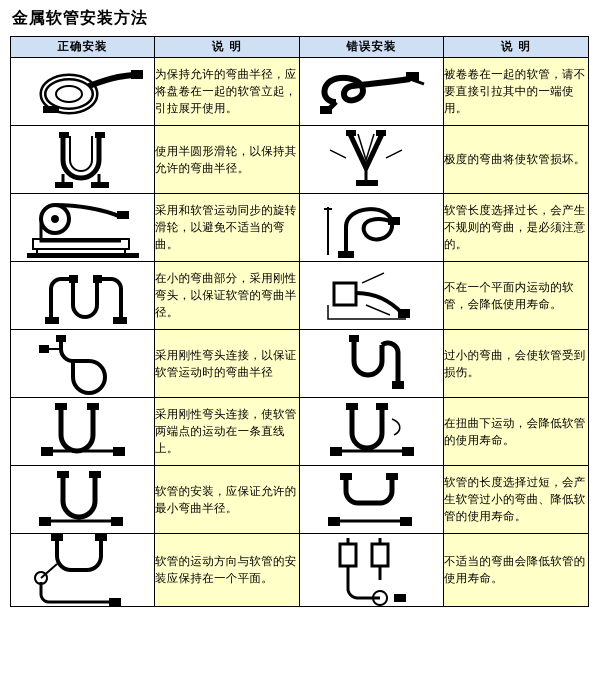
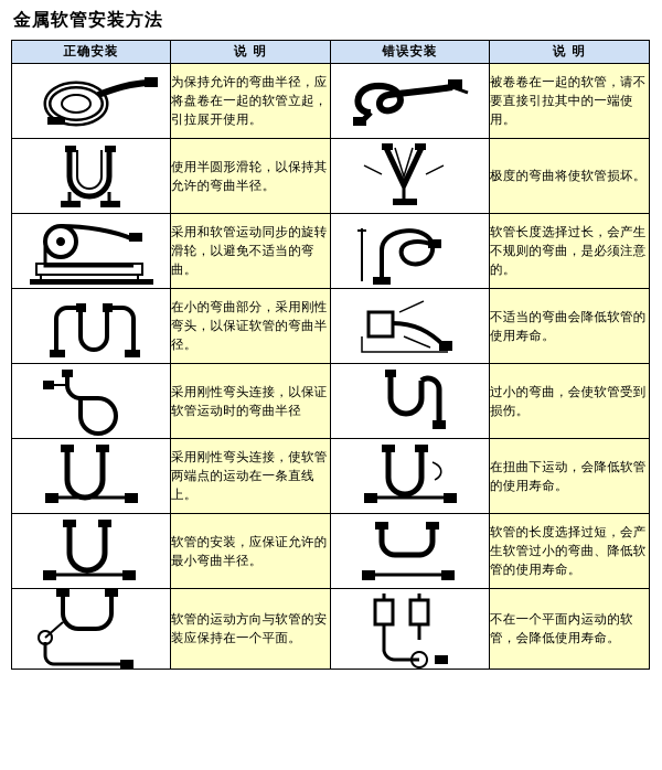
  金属软管安装方法
  正确安装	说 明	错误安装	说 明
  	为保持允许的弯曲半径，应将盘卷在一起的软管立起，引拉展开使用。		被卷卷在一起的软管，请不要直接引拉其中的一端使用。
  	使用半圆形滑轮，以保持其允许的弯曲半径。		极度的弯曲将使软管损坏。
  	采用和软管运动同步的旋转滑轮，以避免不适当的弯曲。		软管长度选择过长，会产生不规则的弯曲，是必须注意的。
- 	在小的弯曲部分，采用刚性弯头，以保证软管的弯曲半径。		不在一个平面内运动的软管，会降低使用寿命。
+ 	在小的弯曲部分，采用刚性弯头，以保证软管的弯曲半径。		不适当的弯曲会降低软管的使用寿命。
  	采用刚性弯头连接，以保证软管运动时的弯曲半径		过小的弯曲，会使软管受到损伤。
  	采用刚性弯头连接，使软管两端点的运动在一条直线上。		在扭曲下运动，会降低软管的使用寿命。
  	软管的安装，应保证允许的最小弯曲半径。		软管的长度选择过短，会产生软管过小的弯曲、降低软管的使用寿命。
- 	软管的运动方向与软管的安装应保持在一个平面。		不适当的弯曲会降低软管的使用寿命。
+ 	软管的运动方向与软管的安装应保持在一个平面。		不在一个平面内运动的软管，会降低使用寿命。
